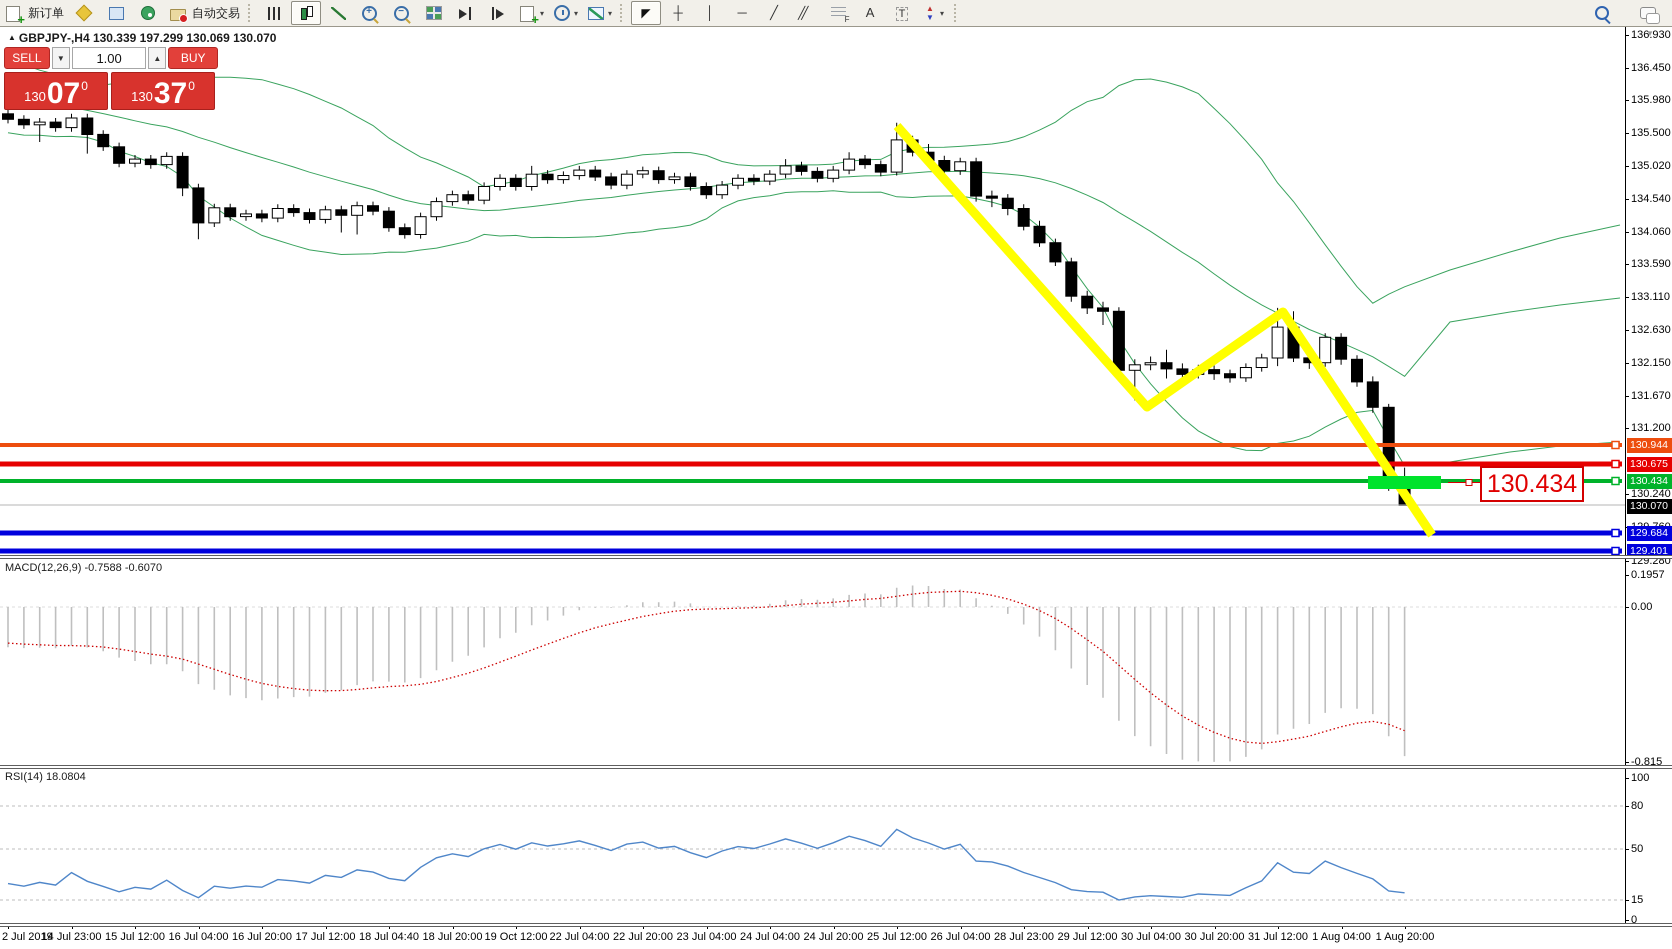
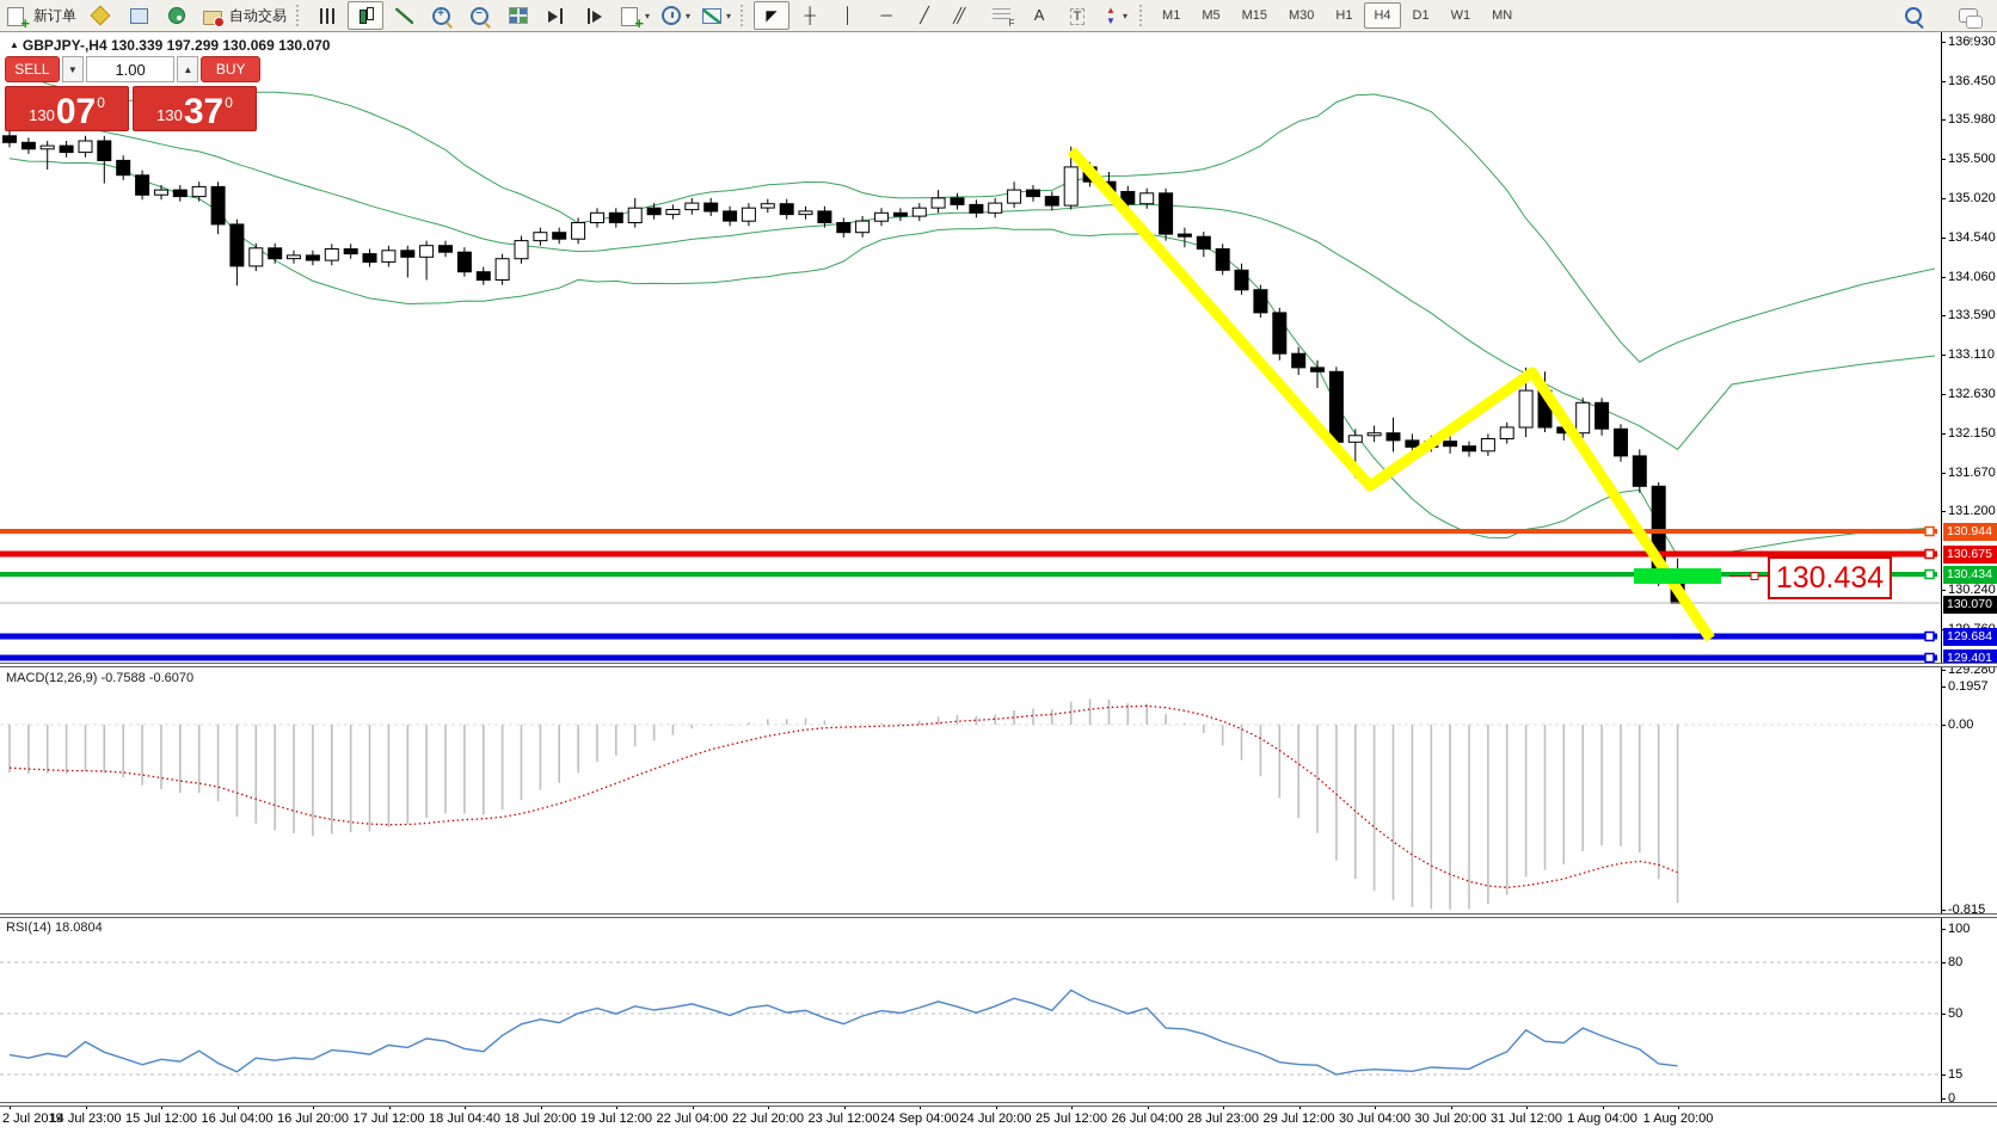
  新订单
  自动交易
  +
  −
  ▾
  ▾
  ▾
  ◤
  ┼
  │
  ─
  ╱
  ╱╱
  A
  T
  ▾
+ M1
+ M5
+ M15
+ M30
+ H1
+ H4
+ D1
+ W1
+ MN
  ▼
  ▲ GBPJPY-,H4 130.339 197.299 130.069 130.070
  MACD(12,26,9) -0.7588 -0.6070
  RSI(14) 18.0804
  SELL
  ▼
  1.00
  ▲
  BUY
  130
  07
  0
  130
  37
  0
  130.434
  136.930
  136.450
  135.980
  135.500
  135.020
  134.540
  134.060
  133.590
  133.110
  132.630
  132.150
  131.670
  131.200
  130.240
  129.280
  130.944
  130.675
  130.434
  129.684
  129.401
  130.070
  0.1957
  0.00
  -0.815
  100
  80
  50
  15
  0
  2 Jul 2019
  14 Jul 23:00
  15 Jul 12:00
  16 Jul 04:00
  16 Jul 20:00
  17 Jul 12:00
  18 Jul 04:40
  18 Jul 20:00
- 19 Oct 12:00
+ 19 Jul 12:00
  22 Jul 04:00
  22 Jul 20:00
- 23 Jul 04:00
+ 23 Jul 12:00
- 24 Jul 04:00
+ 24 Sep 04:00
  24 Jul 20:00
  25 Jul 12:00
  26 Jul 04:00
  28 Jul 23:00
  29 Jul 12:00
  30 Jul 04:00
  30 Jul 20:00
  31 Jul 12:00
  1 Aug 04:00
  1 Aug 20:00
